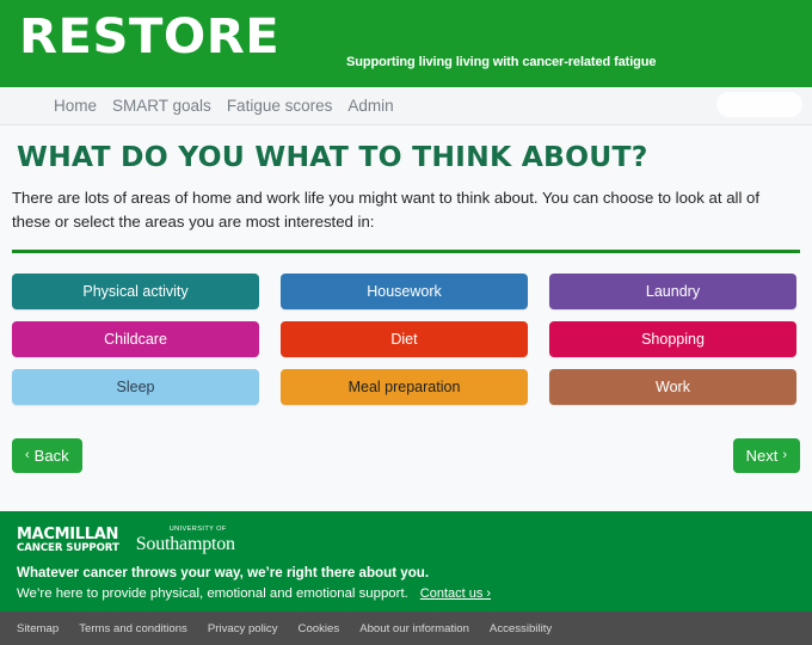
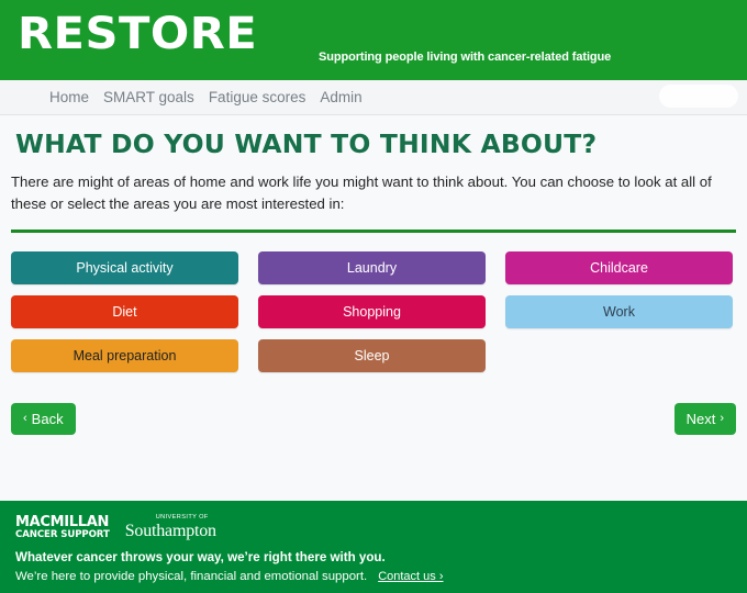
  RESTORE
- Supporting living living with cancer-related fatigue
+ Supporting people living with cancer-related fatigue
  Home
  SMART goals
  Fatigue scores
  Admin
- WHAT DO YOU WHAT TO THINK ABOUT?
+ WHAT DO YOU WANT TO THINK ABOUT?
- There are lots of areas of home and work life you might want to think about. You can choose to look at all of these or select the areas you are most interested in:
+ There are might of areas of home and work life you might want to think about. You can choose to look at all of these or select the areas you are most interested in:
  Physical activity
- Housework
  Laundry
  Childcare
  Diet
  Shopping
- Sleep
+ Work
  Meal preparation
- Work
+ Sleep
  ‹
  Back
  Next
  ›
  MACMILLAN
  CANCER SUPPORT
  Southampton
- Whatever cancer throws your way, we’re right there about you.
+ Whatever cancer throws your way, we’re right there with you.
- We’re here to provide physical, emotional and emotional support.
+ We’re here to provide physical, financial and emotional support.
  Contact us ›
- Sitemap
- Terms and conditions
- Privacy policy
- Cookies
- About our information
- Accessibility
